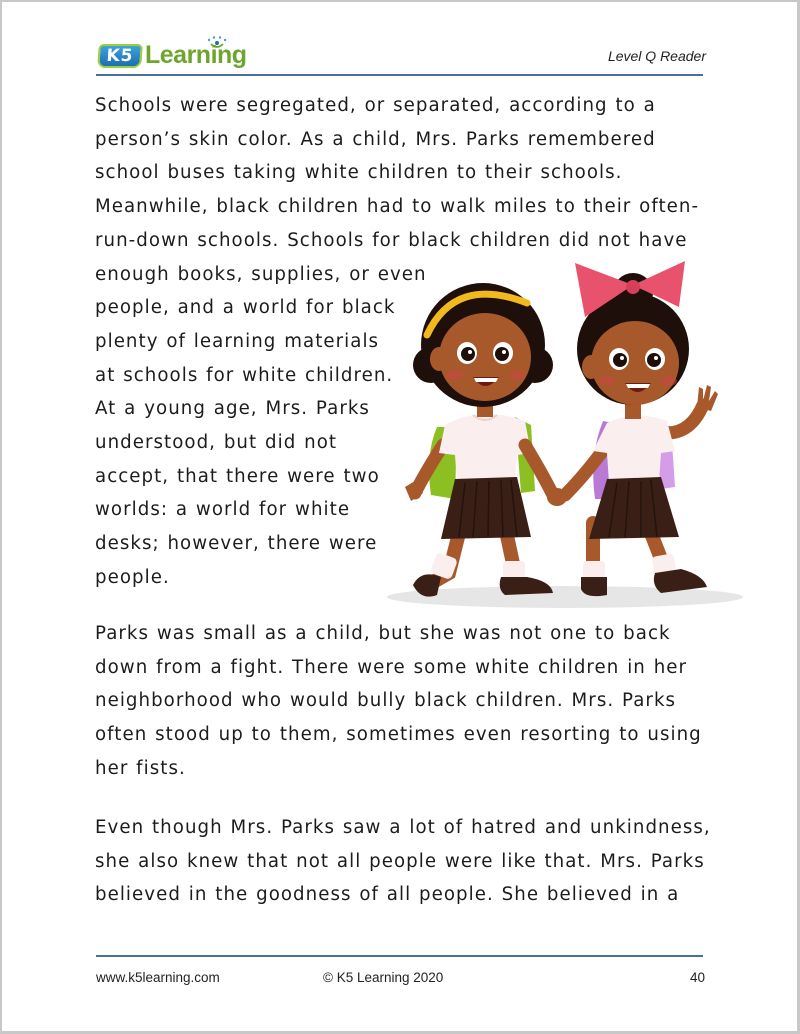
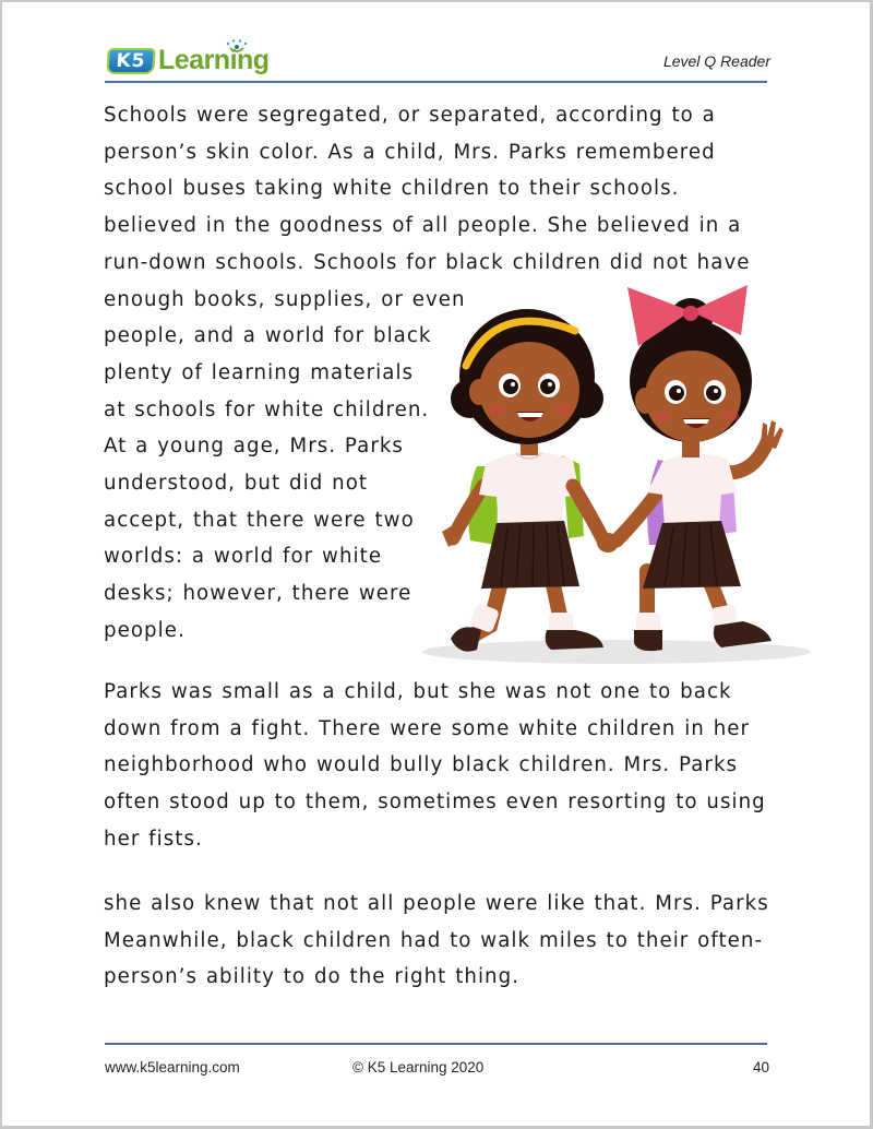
  Learning
  Level Q Reader
  Schools were segregated, or separated, according to a
  person’s skin color. As a child, Mrs. Parks remembered
  school buses taking white children to their schools.
- Meanwhile, black children had to walk miles to their often-
+ believed in the goodness of all people. She believed in a
  run-down schools. Schools for black children did not have
  enough books, supplies, or even
  people, and a world for black
  plenty of learning materials
  at schools for white children.
  At a young age, Mrs. Parks
  understood, but did not
  accept, that there were two
  worlds: a world for white
  desks; however, there were
  people.
  Parks was small as a child, but she was not one to back
  down from a fight. There were some white children in her
  neighborhood who would bully black children. Mrs. Parks
  often stood up to them, sometimes even resorting to using
  her fists.
- Even though Mrs. Parks saw a lot of hatred and unkindness,
  she also knew that not all people were like that. Mrs. Parks
- believed in the goodness of all people. She believed in a
+ Meanwhile, black children had to walk miles to their often-
+ person’s ability to do the right thing.
  www.k5learning.com
  © K5 Learning 2020
  40
